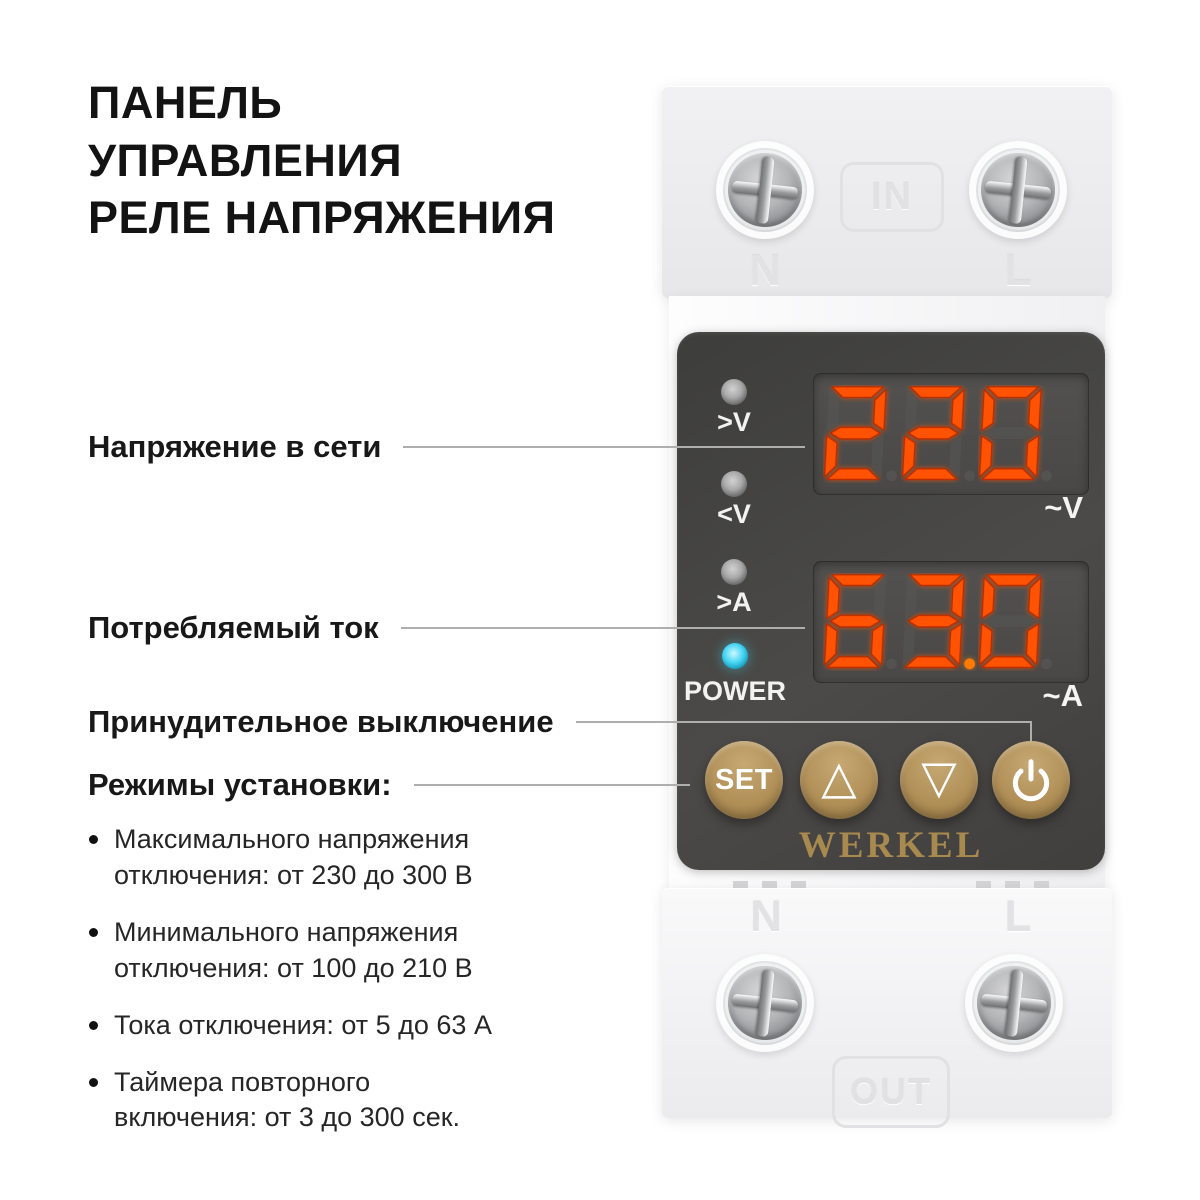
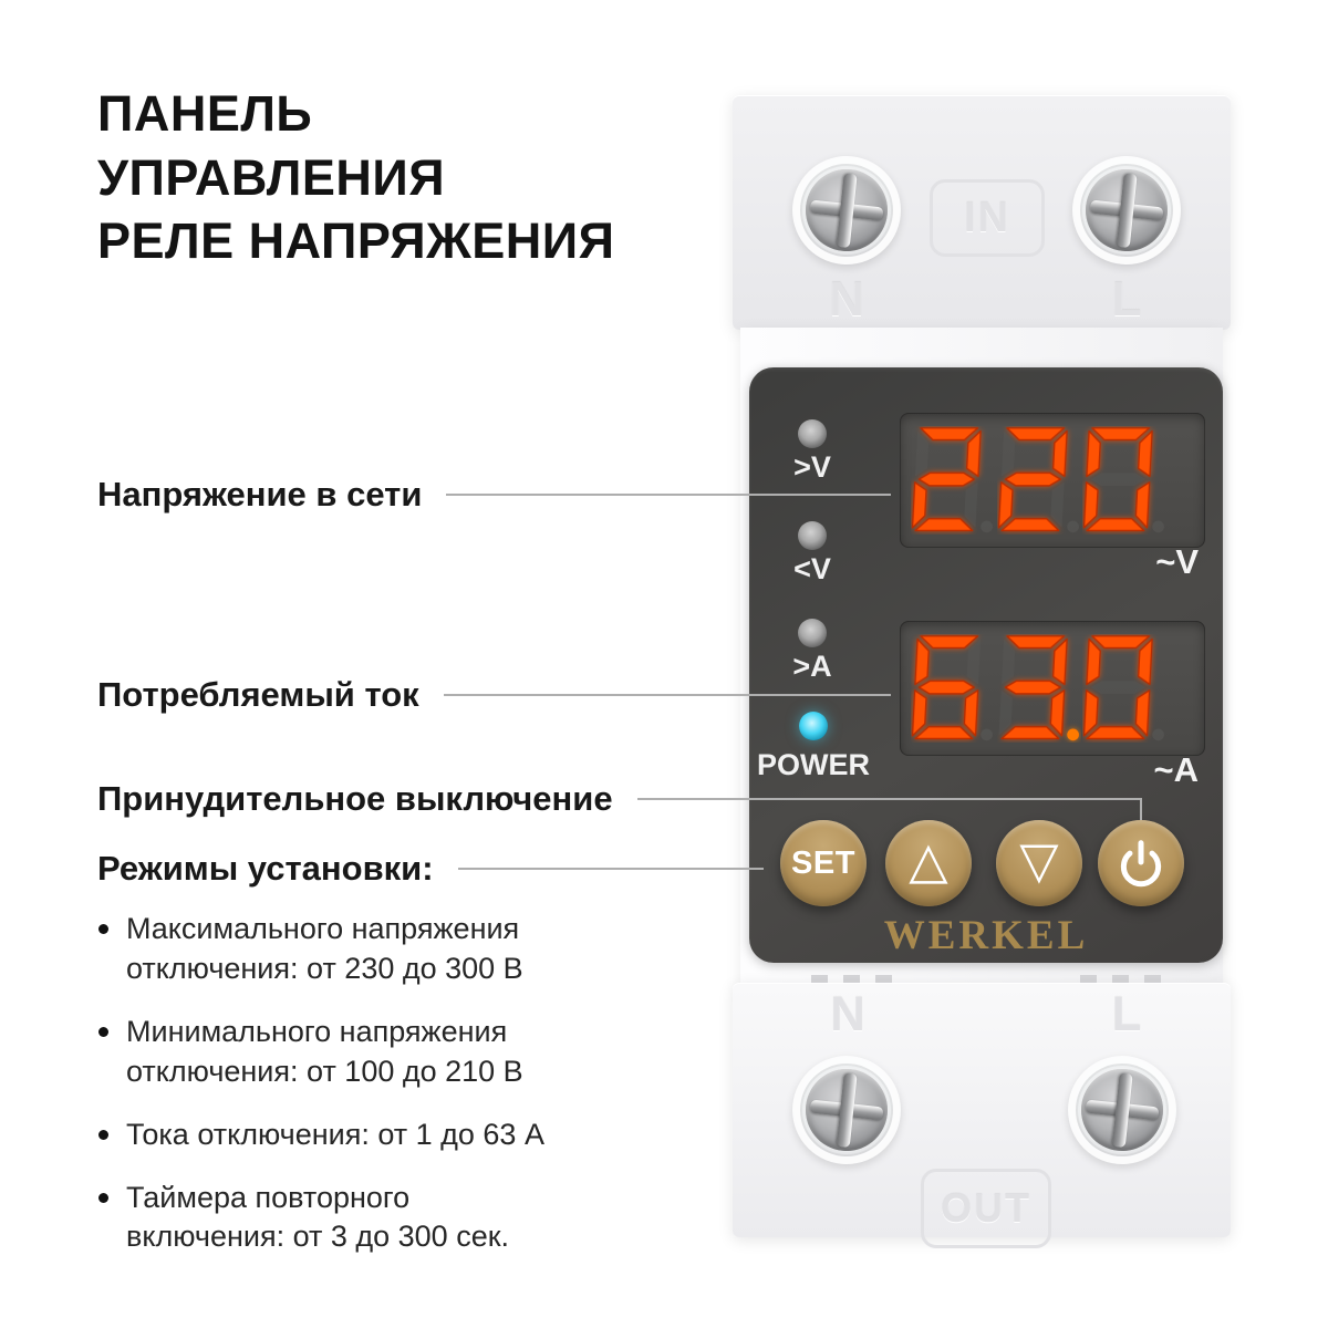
  ПАНЕЛЬ
  УПРАВЛЕНИЯ
  РЕЛЕ НАПРЯЖЕНИЯ
  Напряжение в сети
  Потребляемый ток
  Принудительное выключение
  Режимы установки:
  Максимального напряжения
  отключения: от 230 до 300 В
  Минимального напряжения
  отключения: от 100 до 210 В
- Тока отключения: от 5 до 63 А
+ Тока отключения: от 1 до 63 А
  Таймера повторного
  включения: от 3 до 300 сек.
  IN
  N
  L
  >V
  <V
  >A
  POWER
  ~V
  ~A
  SET
  △
  ▽
  WERKEL
  N
  L
  OUT
